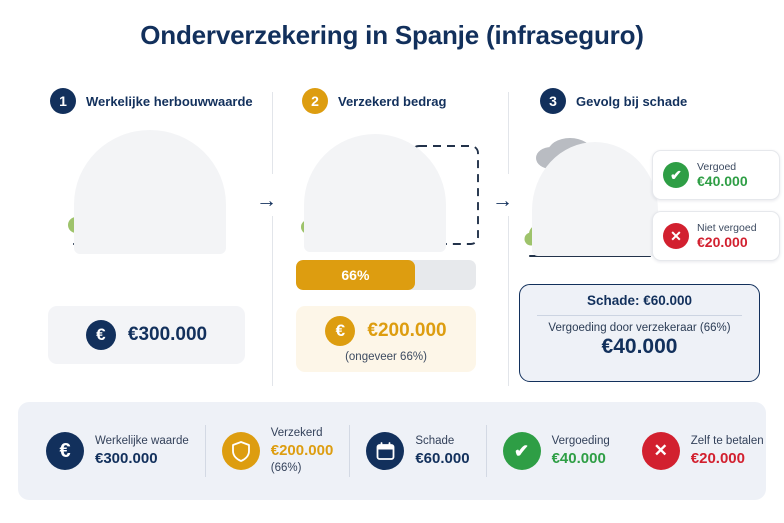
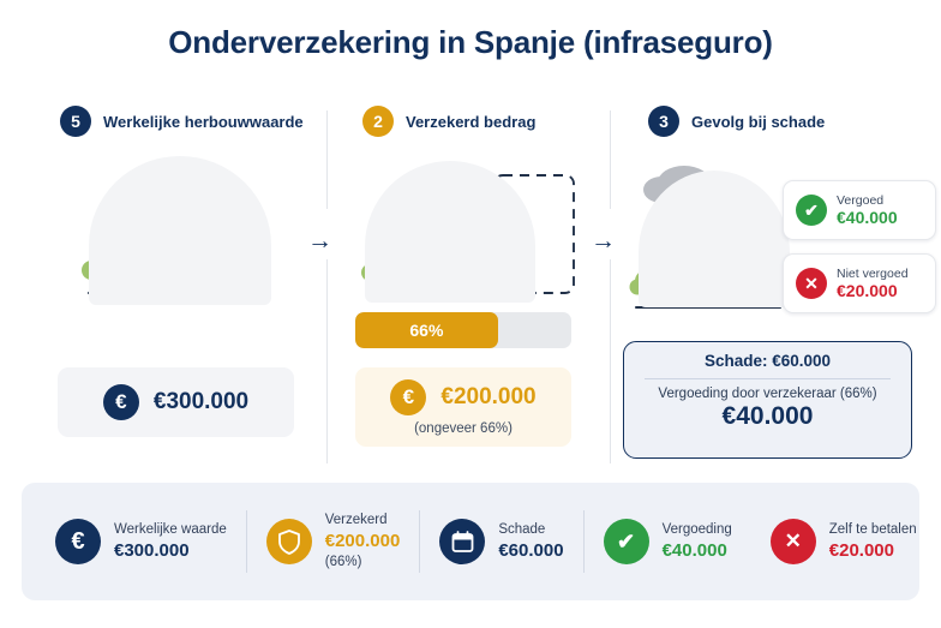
  Onderverzekering in Spanje (infraseguro)
- 1
+ 5
  Werkelijke herbouwwaarde
  2
  Verzekerd bedrag
  3
  Gevolg bij schade
  →
  →
  €
  €300.000
  66%
  €
  €200.000
  (ongeveer 66%)
  ✔
  Vergoed
  €40.000
  ✕
  Niet vergoed
  €20.000
  Schade: €60.000
  Vergoeding door verzekeraar (66%)
  €40.000
  €
  Werkelijke waarde
  €300.000
  Verzekerd
  €200.000
  (66%)
  Schade
  €60.000
  ✔
  Vergoeding
  €40.000
  ✕
  Zelf te betalen
  €20.000
